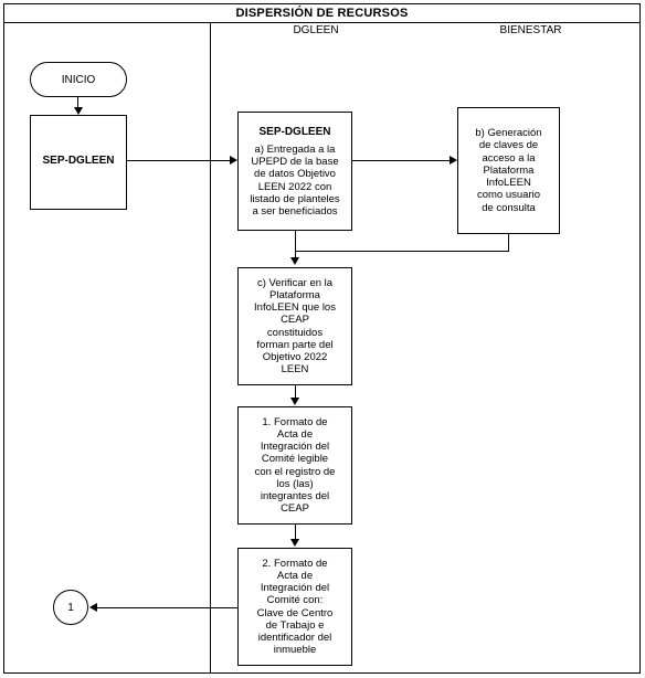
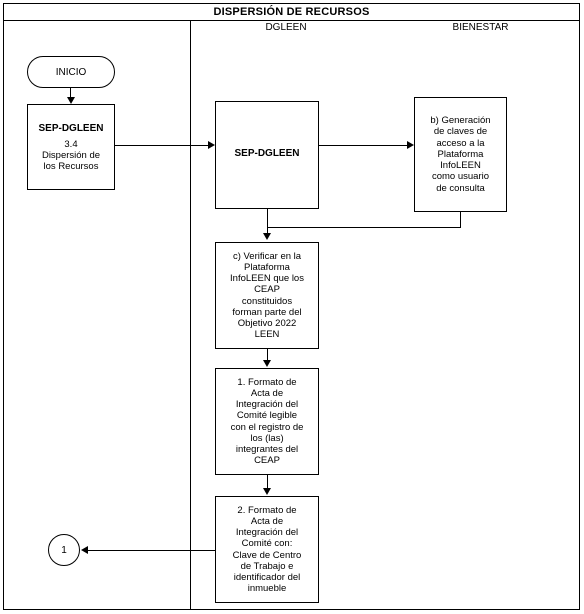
  DISPERSIÓN DE RECURSOS
  DGLEEN
  BIENESTAR
  INICIO
  SEP-DGLEEN
+ 3.4
+ Dispersión de
+ los Recursos
  SEP-DGLEEN
- a) Entregada a la
- UPEPD de la base
- de datos Objetivo
- LEEN 2022 con
- listado de planteles
- a ser beneficiados
  b) Generación
  de claves de
  acceso a la
  Plataforma
  InfoLEEN
  como usuario
  de consulta
  c) Verificar en la
  Plataforma
  InfoLEEN que los
  CEAP
  constituidos
  forman parte del
  Objetivo 2022
  LEEN
  1. Formato de
  Acta de
  Integración del
  Comité legible
  con el registro de
  los (las)
  integrantes del
  CEAP
  2. Formato de
  Acta de
  Integración del
  Comité con:
  Clave de Centro
  de Trabajo e
  identificador del
  inmueble
  1
